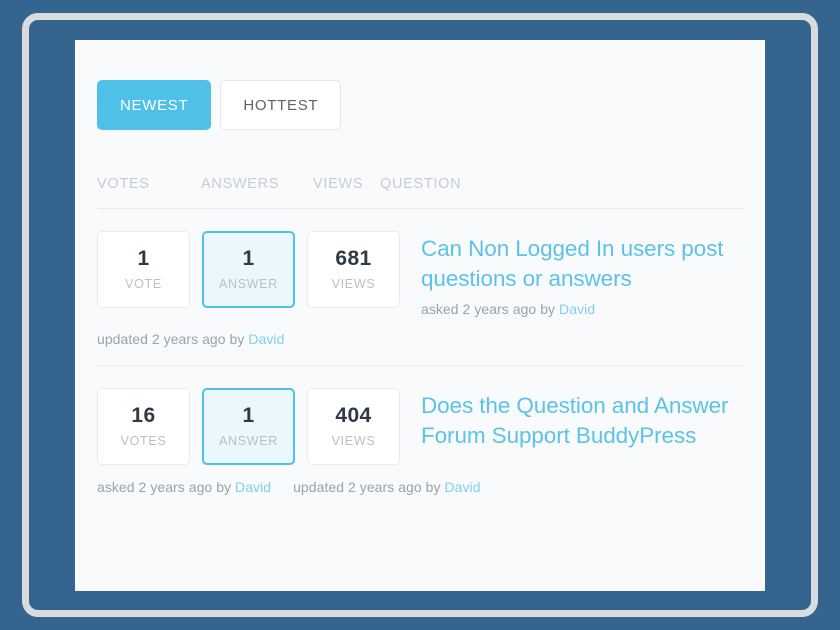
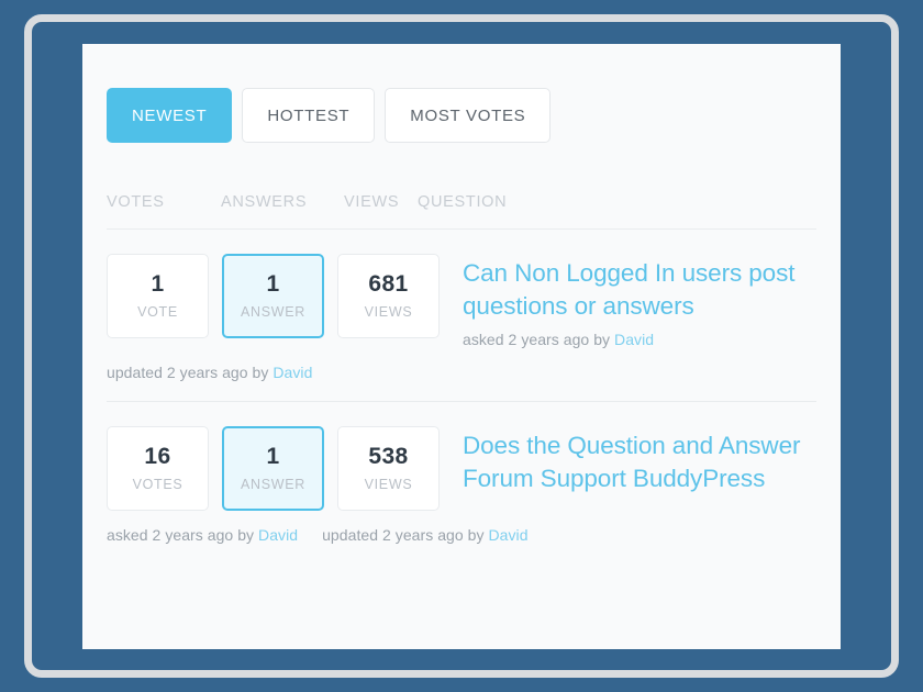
  NEWEST
  HOTTEST
+ MOST VOTES
  VOTES
  ANSWERS
  VIEWS
  QUESTION
  1
  VOTE
  1
  ANSWER
  681
  VIEWS
  Can Non Logged In users post questions or answers
  asked 2 years ago by David
  updated 2 years ago by David
  16
  VOTES
  1
  ANSWER
- 404
+ 538
  VIEWS
  Does the Question and Answer Forum Support BuddyPress
  asked 2 years ago by David
  updated 2 years ago by David
